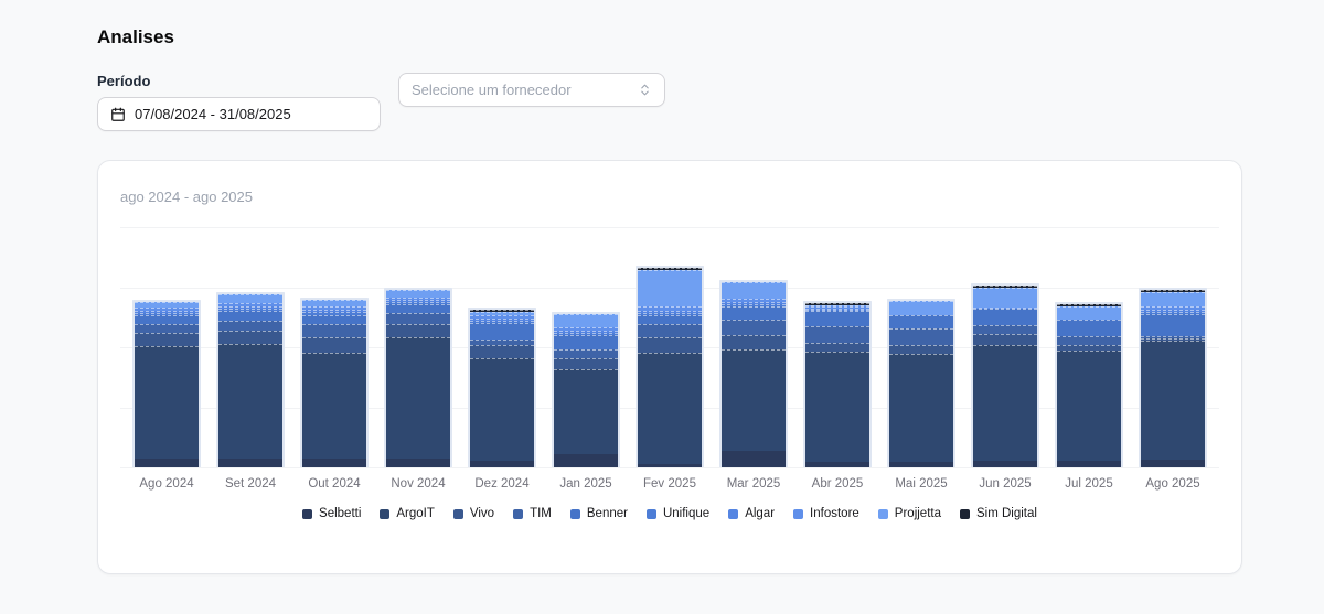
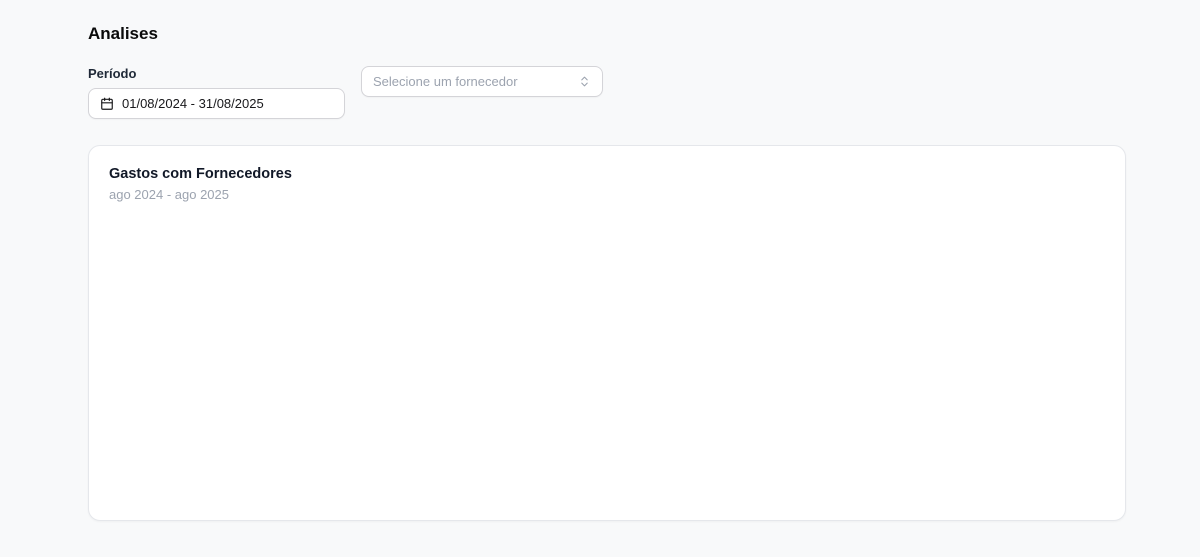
  Analises
  Período
- 07/08/2024 - 31/08/2025
+ 01/08/2024 - 31/08/2025
  Selecione um fornecedor
+ Gastos com Fornecedores
  ago 2024 - ago 2025
- Ago 2024
- Set 2024
- Out 2024
- Nov 2024
- Dez 2024
- Jan 2025
- Fev 2025
- Mar 2025
- Abr 2025
- Mai 2025
- Jun 2025
- Jul 2025
- Ago 2025
- Selbetti
- ArgoIT
- Vivo
- TIM
- Benner
- Unifique
- Algar
- Infostore
- Projjetta
- Sim Digital
